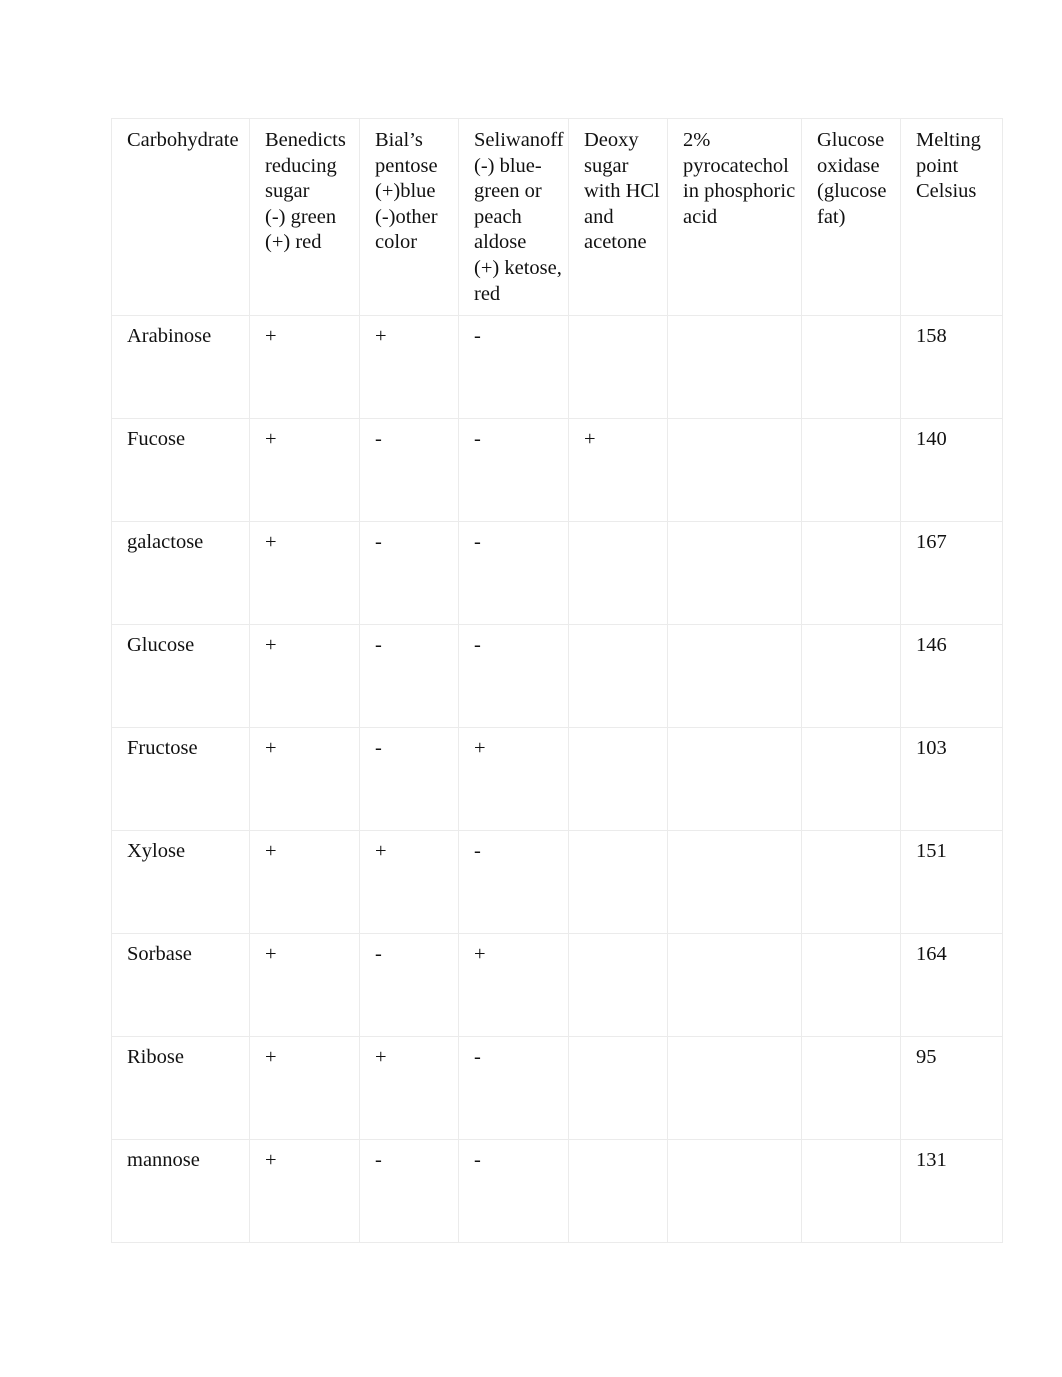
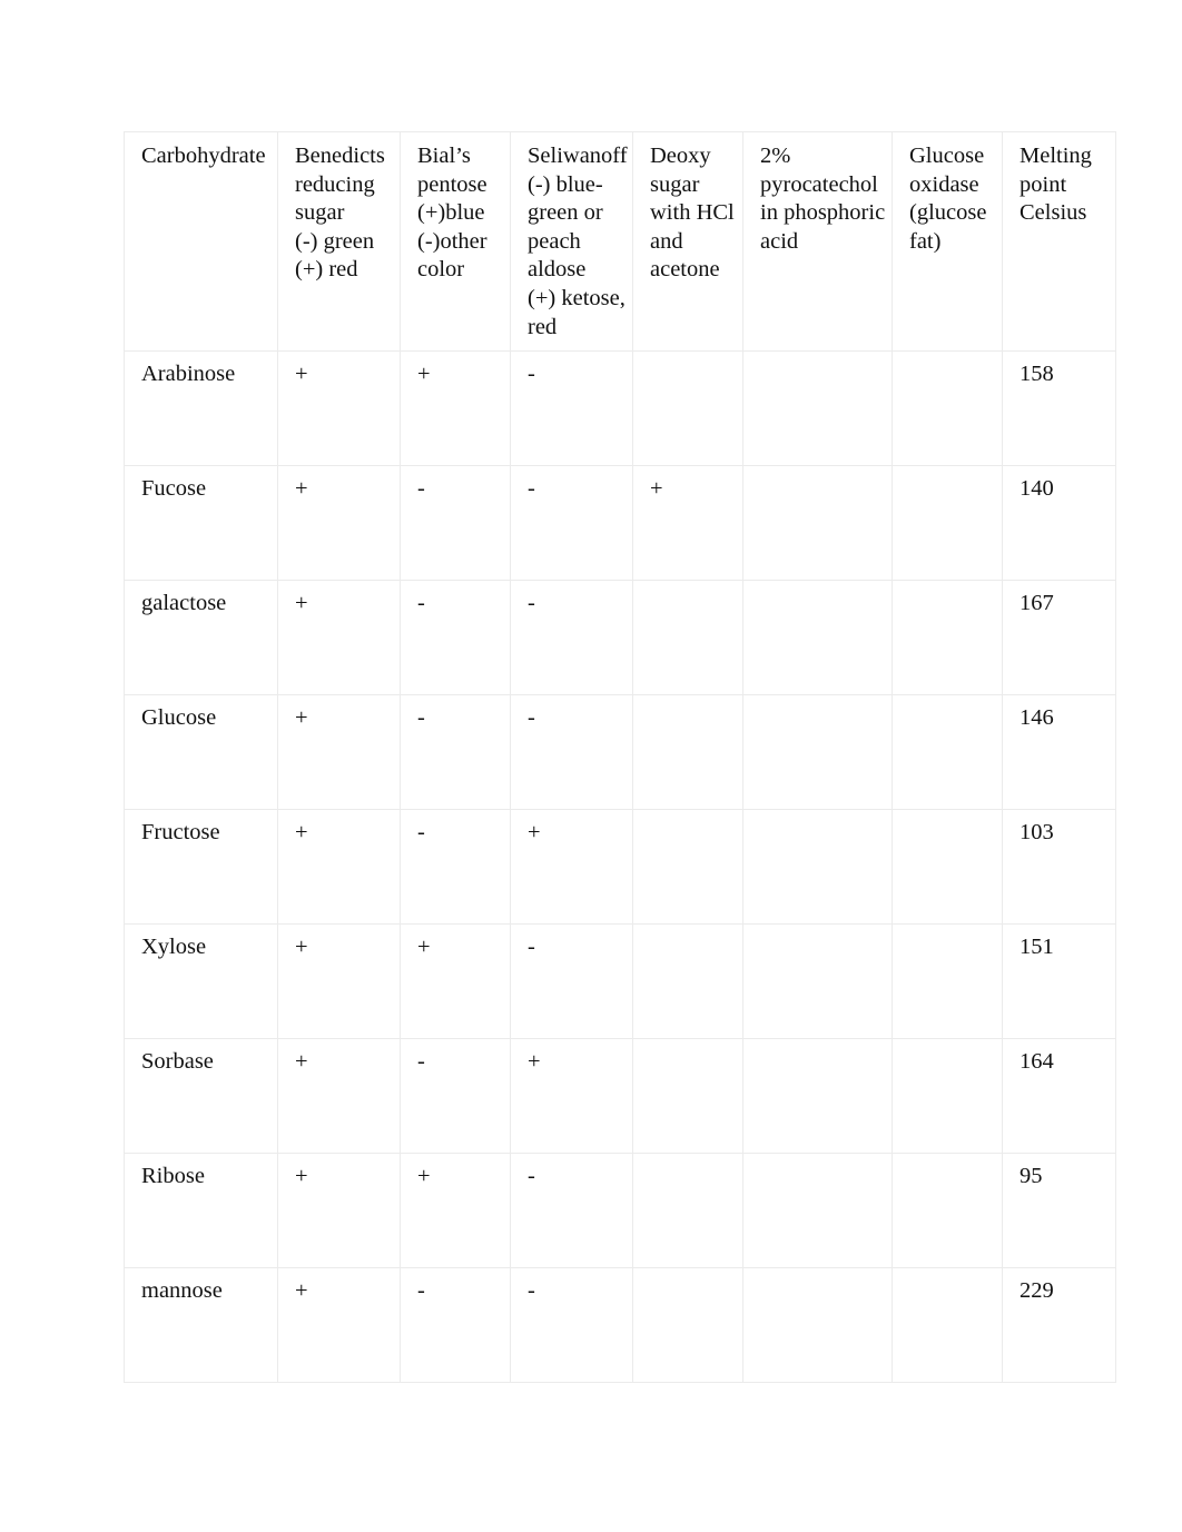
  Carbohydrate	Benedicts reducing sugar (-) green (+) red	Bial’s pentose (+)blue (-)other color	Seliwanoff (-) blue-green or peach aldose (+) ketose, red	Deoxy sugar with HCl and acetone	2% pyrocatechol in phosphoric acid	Glucose oxidase (glucose fat)	Melting point Celsius
  Arabinose	+	+	-				158
  Fucose	+	-	-	+			140
  galactose	+	-	-				167
  Glucose	+	-	-				146
  Fructose	+	-	+				103
  Xylose	+	+	-				151
  Sorbase	+	-	+				164
  Ribose	+	+	-				95
- mannose	+	-	-				131
+ mannose	+	-	-				229
